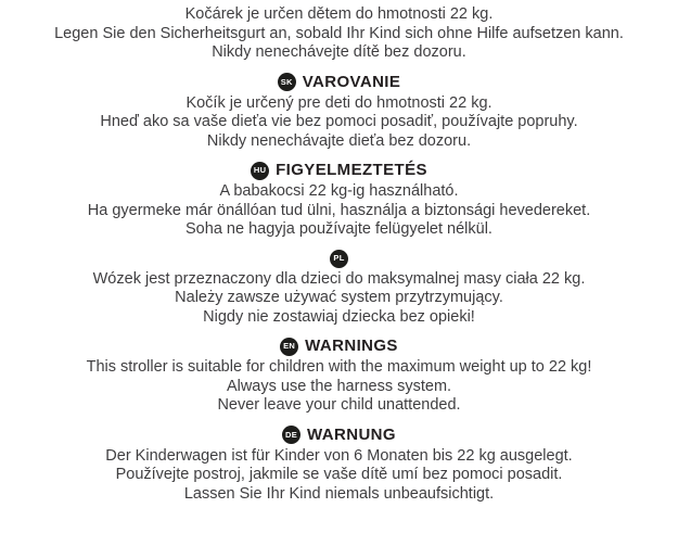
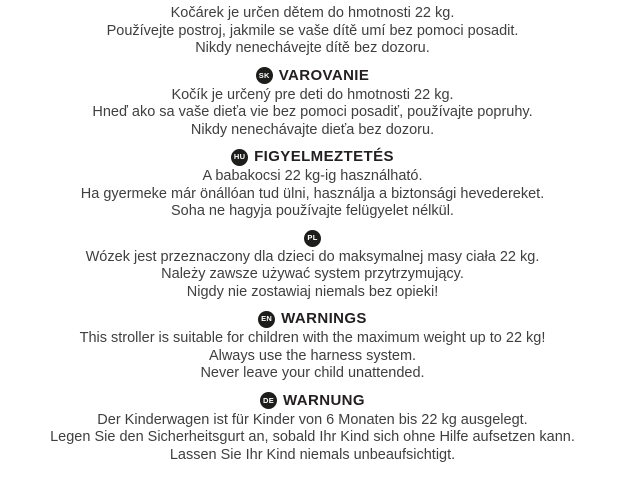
  Kočárek je určen dětem do hmotnosti 22 kg.
- Legen Sie den Sicherheitsgurt an, sobald Ihr Kind sich ohne Hilfe aufsetzen kann.
+ Používejte postroj, jakmile se vaše dítě umí bez pomoci posadit.
  Nikdy nenechávejte dítě bez dozoru.
  SK
  VAROVANIE
  Kočík je určený pre deti do hmotnosti 22 kg.
  Hneď ako sa vaše dieťa vie bez pomoci posadiť, používajte popruhy.
  Nikdy nenechávajte dieťa bez dozoru.
  HU
  FIGYELMEZTETÉS
  A babakocsi 22 kg-ig használható.
  Ha gyermeke már önállóan tud ülni, használja a biztonsági hevedereket.
  Soha ne hagyja používajte felügyelet nélkül.
  PL
  Wózek jest przeznaczony dla dzieci do maksymalnej masy ciała 22 kg.
  Należy zawsze używać system przytrzymujący.
- Nigdy nie zostawiaj dziecka bez opieki!
+ Nigdy nie zostawiaj niemals bez opieki!
  EN
  WARNINGS
  This stroller is suitable for children with the maximum weight up to 22 kg!
  Always use the harness system.
  Never leave your child unattended.
  DE
  WARNUNG
  Der Kinderwagen ist für Kinder von 6 Monaten bis 22 kg ausgelegt.
- Používejte postroj, jakmile se vaše dítě umí bez pomoci posadit.
+ Legen Sie den Sicherheitsgurt an, sobald Ihr Kind sich ohne Hilfe aufsetzen kann.
  Lassen Sie Ihr Kind niemals unbeaufsichtigt.
